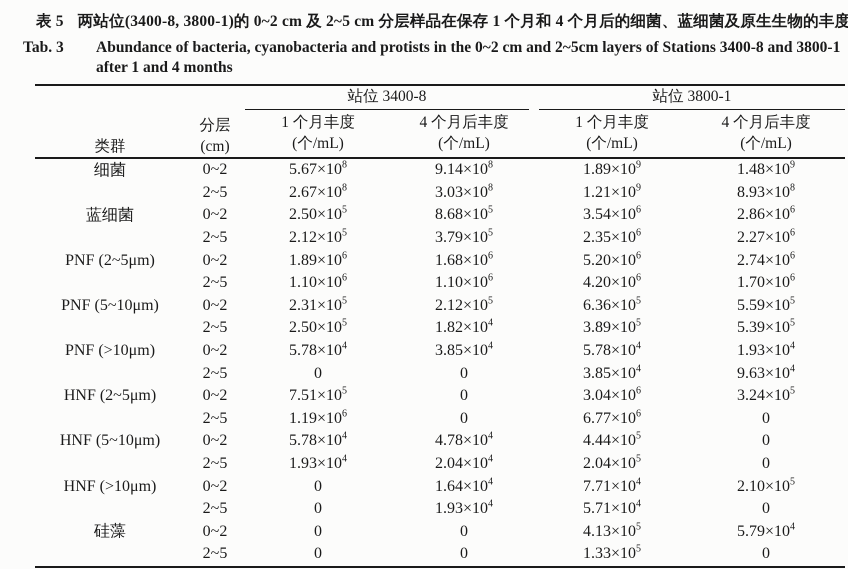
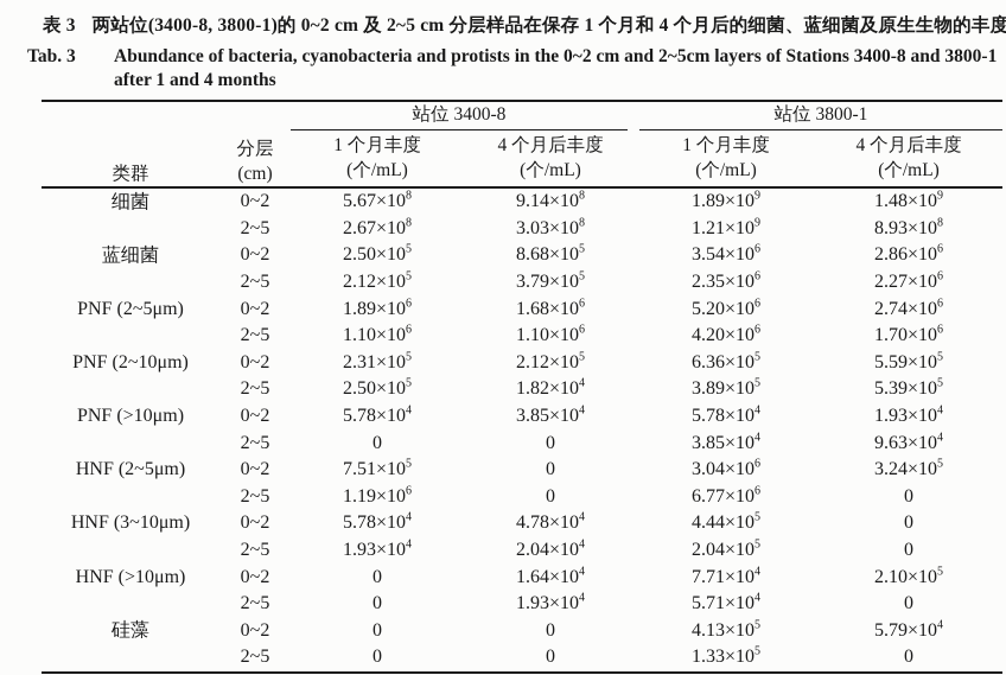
- 表 5 两站位(3400-8, 3800-1)的 0~2 cm 及 2~5 cm 分层样品在保存 1 个月和 4 个月后的细菌、蓝细菌及原生生物的丰度
+ 表 3 两站位(3400-8, 3800-1)的 0~2 cm 及 2~5 cm 分层样品在保存 1 个月和 4 个月后的细菌、蓝细菌及原生生物的丰度
  Tab. 3
  Abundance of bacteria, cyanobacteria and protists in the 0~2 cm and 2~5cm layers of Stations 3400-8 and 3800-1
  after 1 and 4 months
  类群	分层 (cm)	站位 3400-8	站位 3800-1
  1 个月丰度 (个/mL)	4 个月后丰度 (个/mL)	1 个月丰度 (个/mL)	4 个月后丰度 (个/mL)
  细菌	0~2	5.67×108	9.14×108	1.89×109	1.48×109
  	2~5	2.67×108	3.03×108	1.21×109	8.93×108
  蓝细菌	0~2	2.50×105	8.68×105	3.54×106	2.86×106
  	2~5	2.12×105	3.79×105	2.35×106	2.27×106
  PNF (2~5μm)	0~2	1.89×106	1.68×106	5.20×106	2.74×106
  	2~5	1.10×106	1.10×106	4.20×106	1.70×106
- PNF (5~10μm)	0~2	2.31×105	2.12×105	6.36×105	5.59×105
+ PNF (2~10μm)	0~2	2.31×105	2.12×105	6.36×105	5.59×105
  	2~5	2.50×105	1.82×104	3.89×105	5.39×105
  PNF (>10μm)	0~2	5.78×104	3.85×104	5.78×104	1.93×104
  	2~5	0	0	3.85×104	9.63×104
  HNF (2~5μm)	0~2	7.51×105	0	3.04×106	3.24×105
  	2~5	1.19×106	0	6.77×106	0
- HNF (5~10μm)	0~2	5.78×104	4.78×104	4.44×105	0
+ HNF (3~10μm)	0~2	5.78×104	4.78×104	4.44×105	0
  	2~5	1.93×104	2.04×104	2.04×105	0
  HNF (>10μm)	0~2	0	1.64×104	7.71×104	2.10×105
  	2~5	0	1.93×104	5.71×104	0
  硅藻	0~2	0	0	4.13×105	5.79×104
  	2~5	0	0	1.33×105	0
